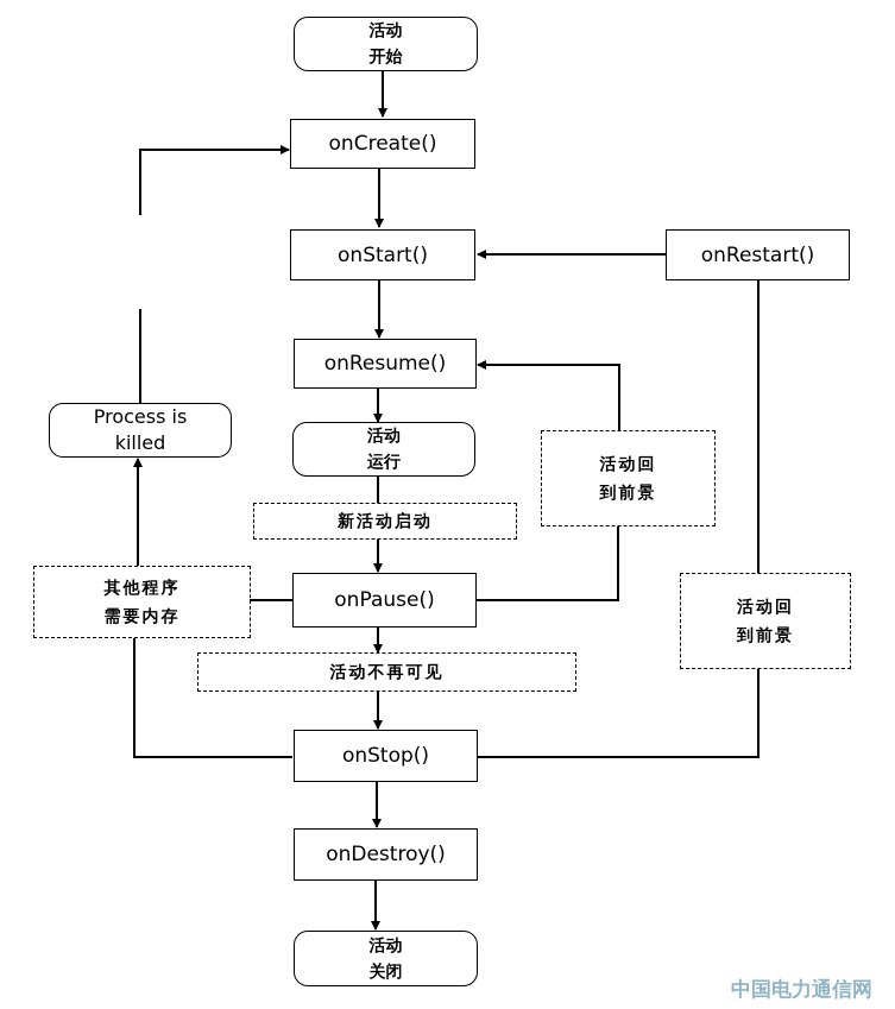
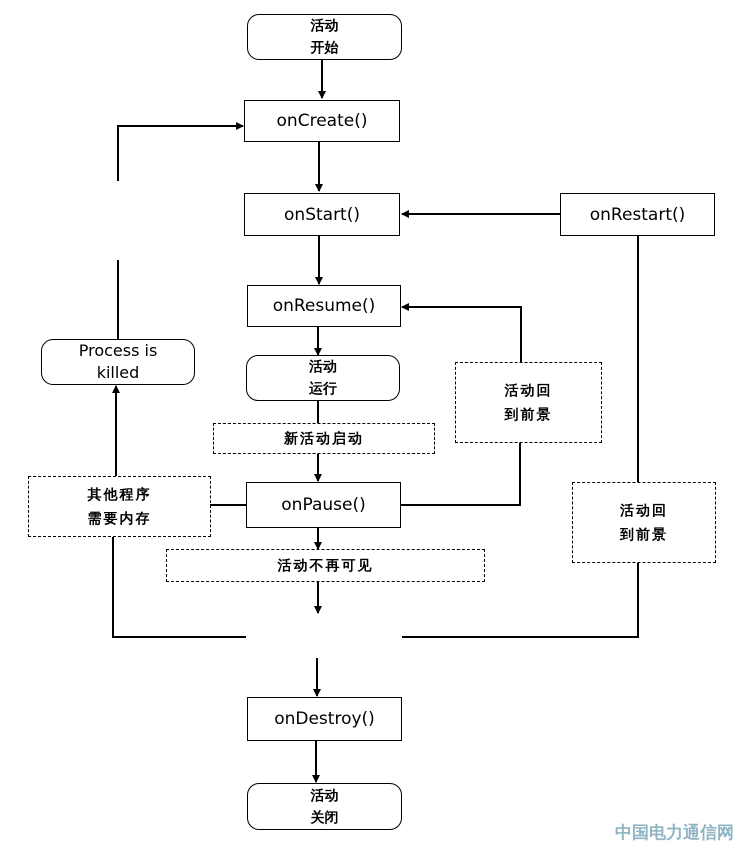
  活动
  开始
  活动
  运行
  活动
  关闭
  Process is
  killed
  onCreate()
  onStart()
  onRestart()
  onResume()
  onPause()
- onStop()
  onDestroy()
  新活动启动
  活动回
  到前景
  其他程序
  需要内存
  活动不再可见
  活动回
  到前景
  中国电力通信网
